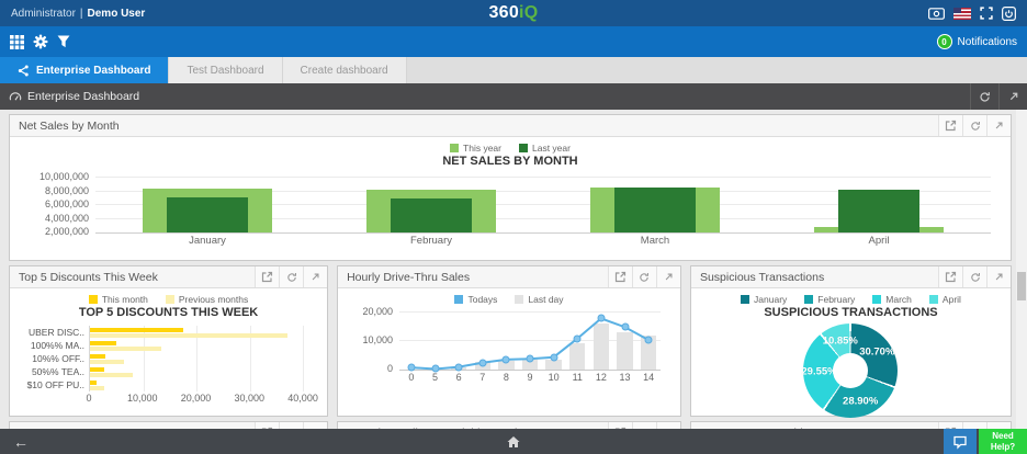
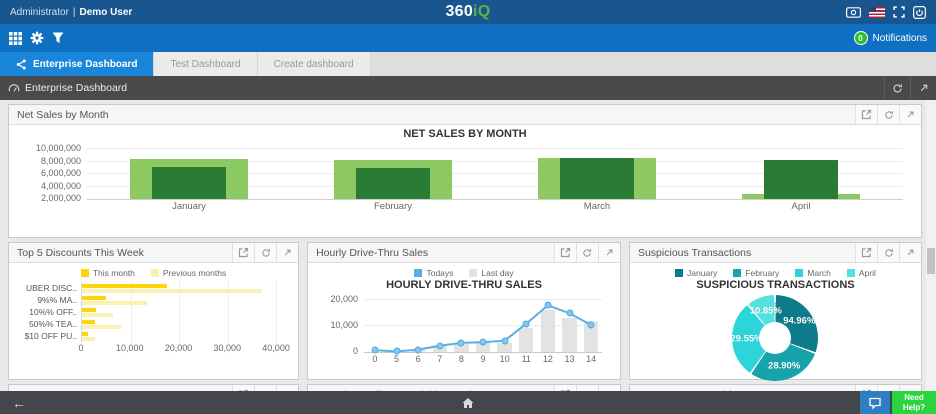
  Administrator
  |
  Demo User
  360iQ
  0
  Notifications
  Enterprise Dashboard
  Test Dashboard
  Create dashboard
  Enterprise Dashboard
  Net Sales by Month
- This year
- Last year
  NET SALES BY MONTH
  2,000,000
  4,000,000
  6,000,000
  8,000,000
  10,000,000
  January
  February
  March
  April
  Top 5 Discounts This Week
  This month
  Previous months
- TOP 5 DISCOUNTS THIS WEEK
  UBER DISC..
- 100%% MA..
+ 9%% MA..
  10%% OFF..
  50%% TEA..
  $10 OFF PU..
  0
  10,000
  20,000
  30,000
  40,000
  Hourly Drive-Thru Sales
  Todays
  Last day
+ HOURLY DRIVE-THRU SALES
  0
  10,000
  20,000
  0
  5
  6
  7
  8
  9
  10
  11
  12
  13
  14
  Suspicious Transactions
  January
  February
  March
  April
  SUSPICIOUS TRANSACTIONS
- 30.70%
+ 94.96%
  28.90%
  29.55%
  10.85%
  ←
  Need
  Help?
